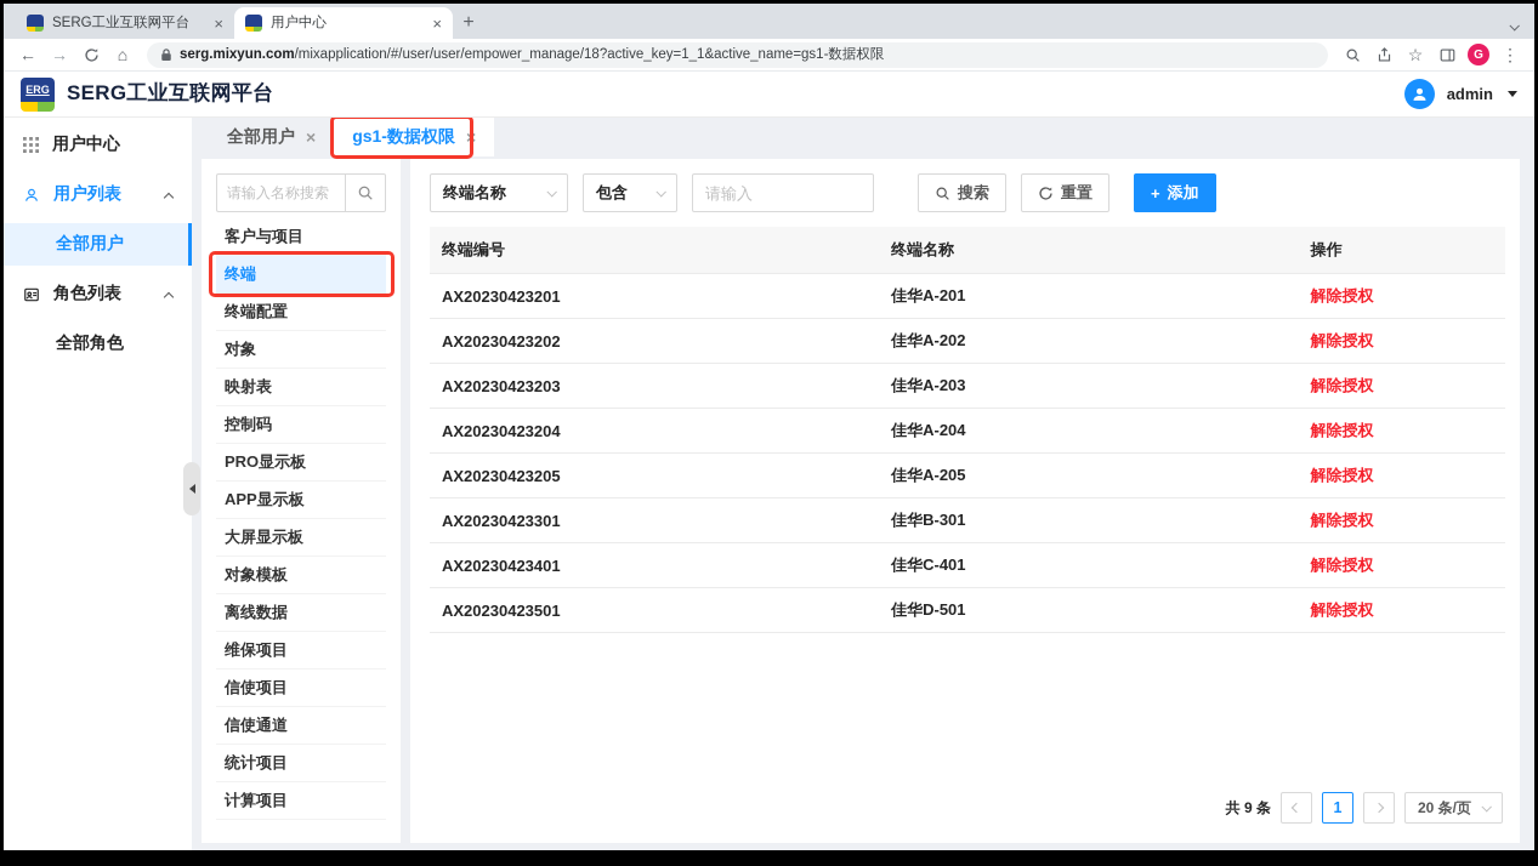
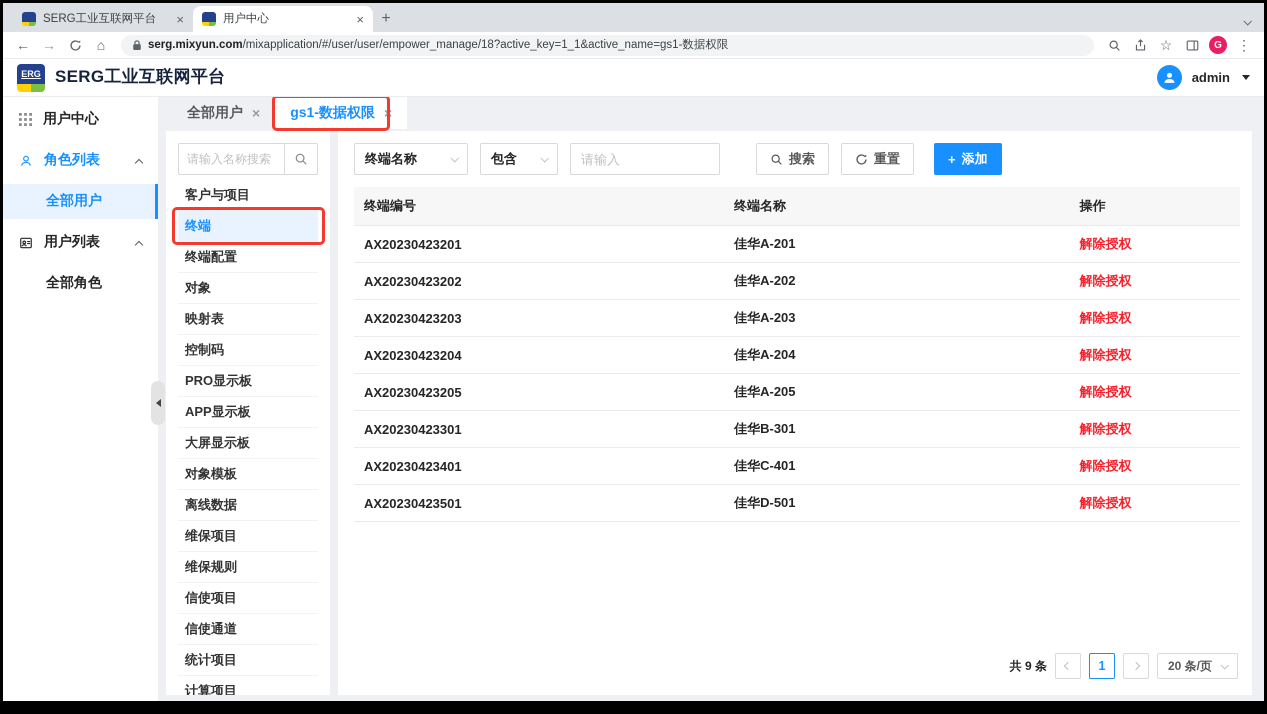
  SERG工业互联网平台
  ×
  用户中心
  ×
  +
  ←
  →
  ⌂
  serg.mixyun.com/mixapplication/#/user/user/empower_manage/18?active_key=1_1&active_name=gs1-数据权限
  ☆
  G
  ⋮
  ERG
  SERG工业互联网平台
  admin
  用户中心
- 用户列表
+ 角色列表
  全部用户
- 角色列表
+ 用户列表
  全部角色
  全部用户
  ×
  gs1-数据权限
  ×
  请输入名称搜索
  客户与项目
  终端
  终端配置
  对象
  映射表
  控制码
  PRO显示板
  APP显示板
  大屏显示板
  对象模板
  离线数据
  维保项目
+ 维保规则
  信使项目
  信使通道
  统计项目
  计算项目
  终端名称
  包含
  请输入
  搜索
  重置
  +
  添加
  终端编号	终端名称	操作
  AX20230423201	佳华A-201	解除授权
  AX20230423202	佳华A-202	解除授权
  AX20230423203	佳华A-203	解除授权
  AX20230423204	佳华A-204	解除授权
  AX20230423205	佳华A-205	解除授权
  AX20230423301	佳华B-301	解除授权
  AX20230423401	佳华C-401	解除授权
  AX20230423501	佳华D-501	解除授权
  共 9 条
  1
  20 条/页
